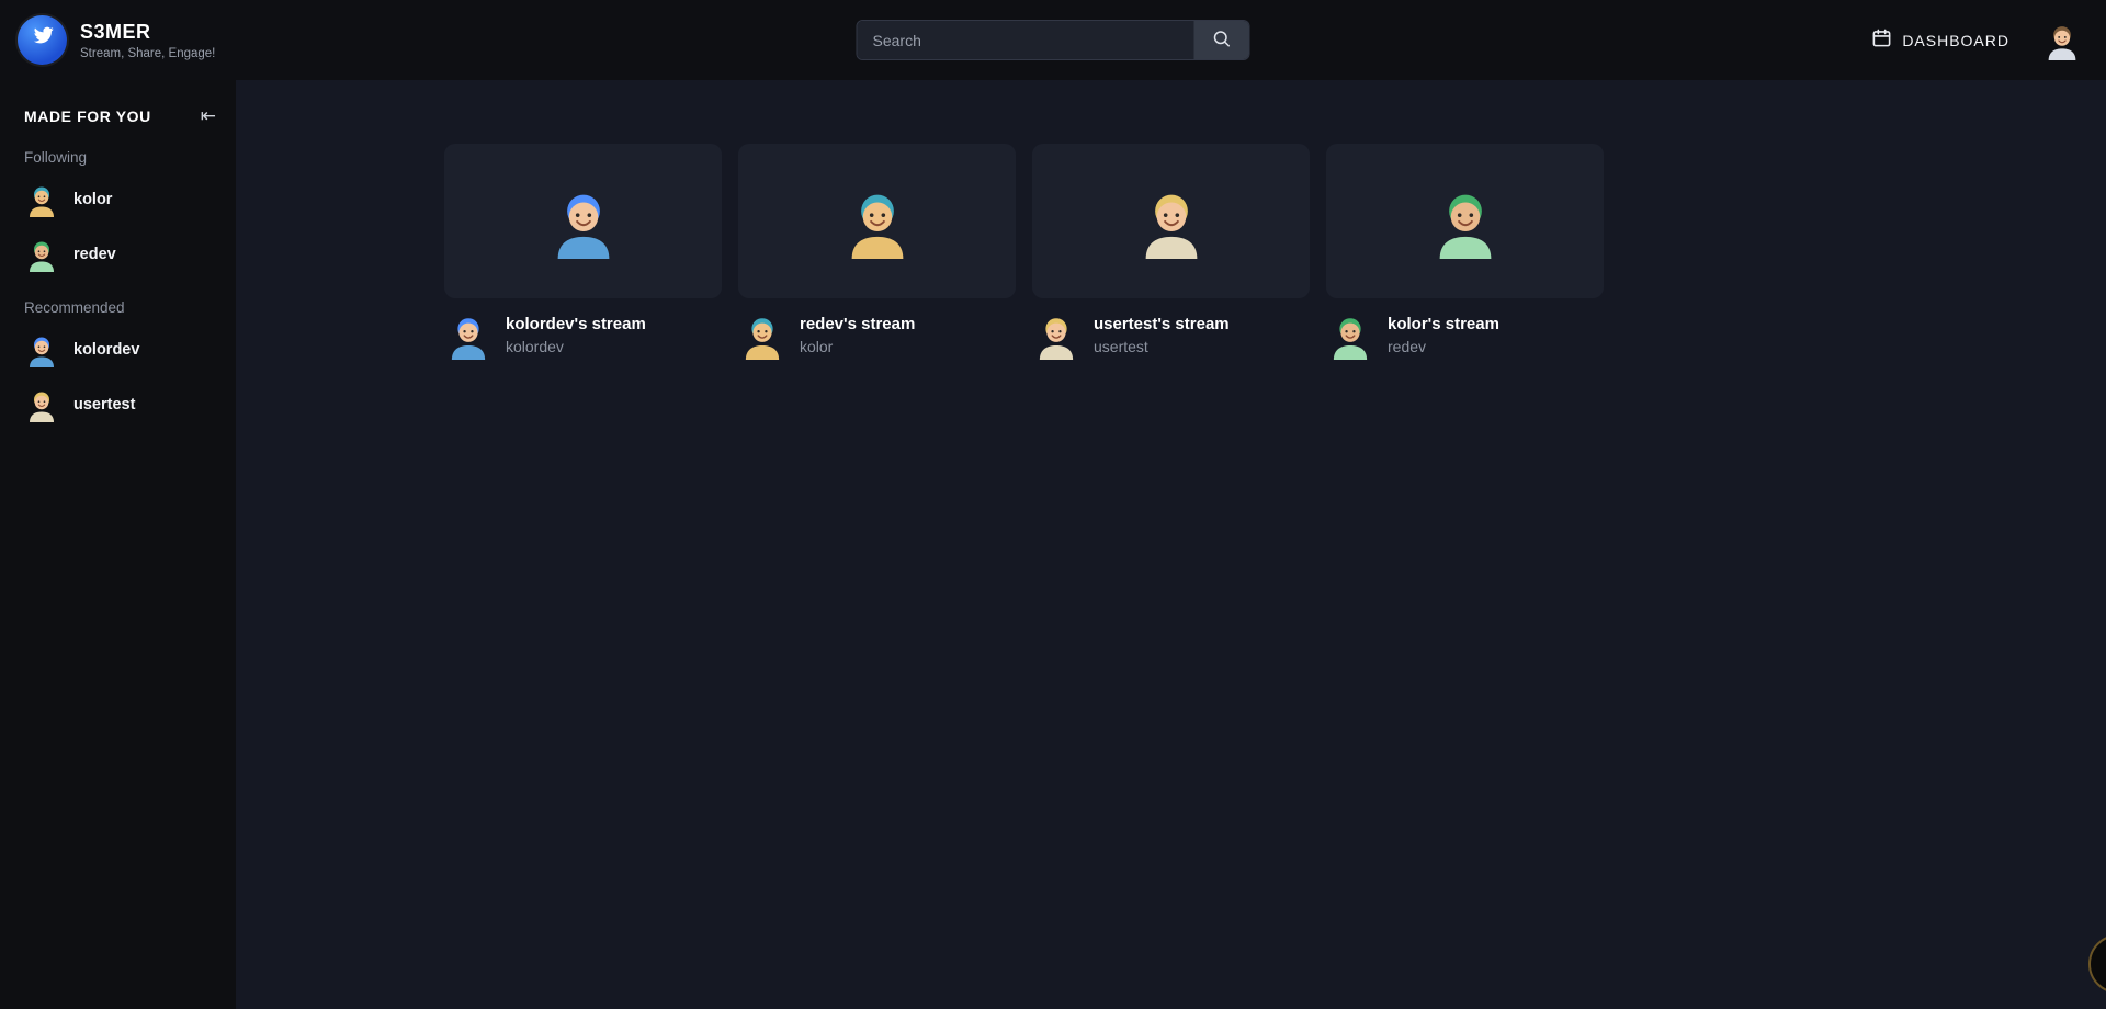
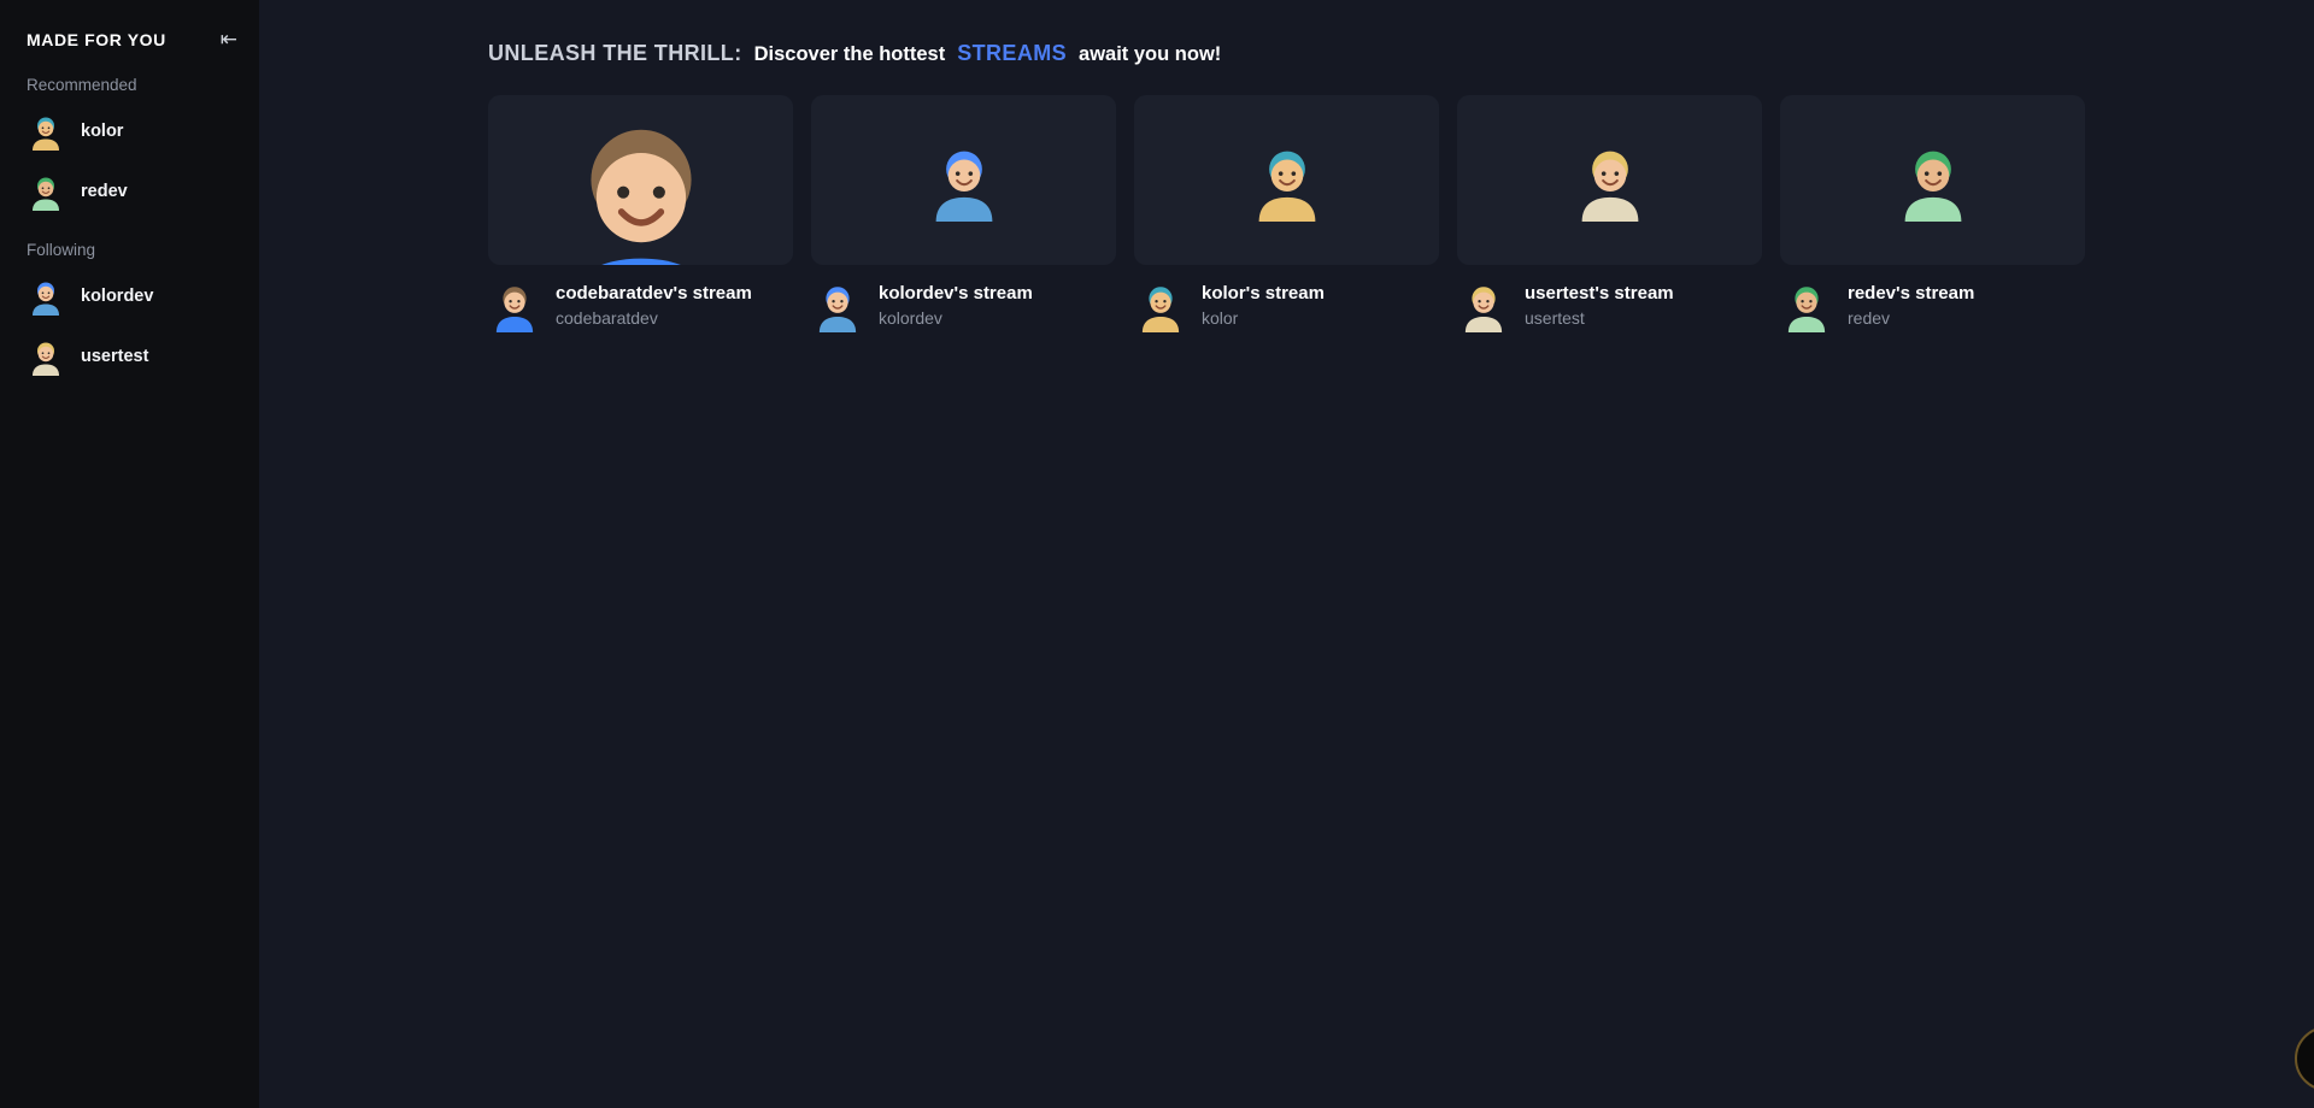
- S3MER
- Stream, Share, Engage!
- Search
- DASHBOARD
  MADE FOR YOU
  ⇤
- Following
+ Recommended
  kolor
  redev
- Recommended
+ Following
  kolordev
  usertest
+ UNLEASH THE THRILL:
+ Discover the hottest
+ STREAMS
+ await you now!
+ codebaratdev's stream
+ codebaratdev
  kolordev's stream
  kolordev
- redev's stream
+ kolor's stream
  kolor
  usertest's stream
  usertest
- kolor's stream
+ redev's stream
  redev
